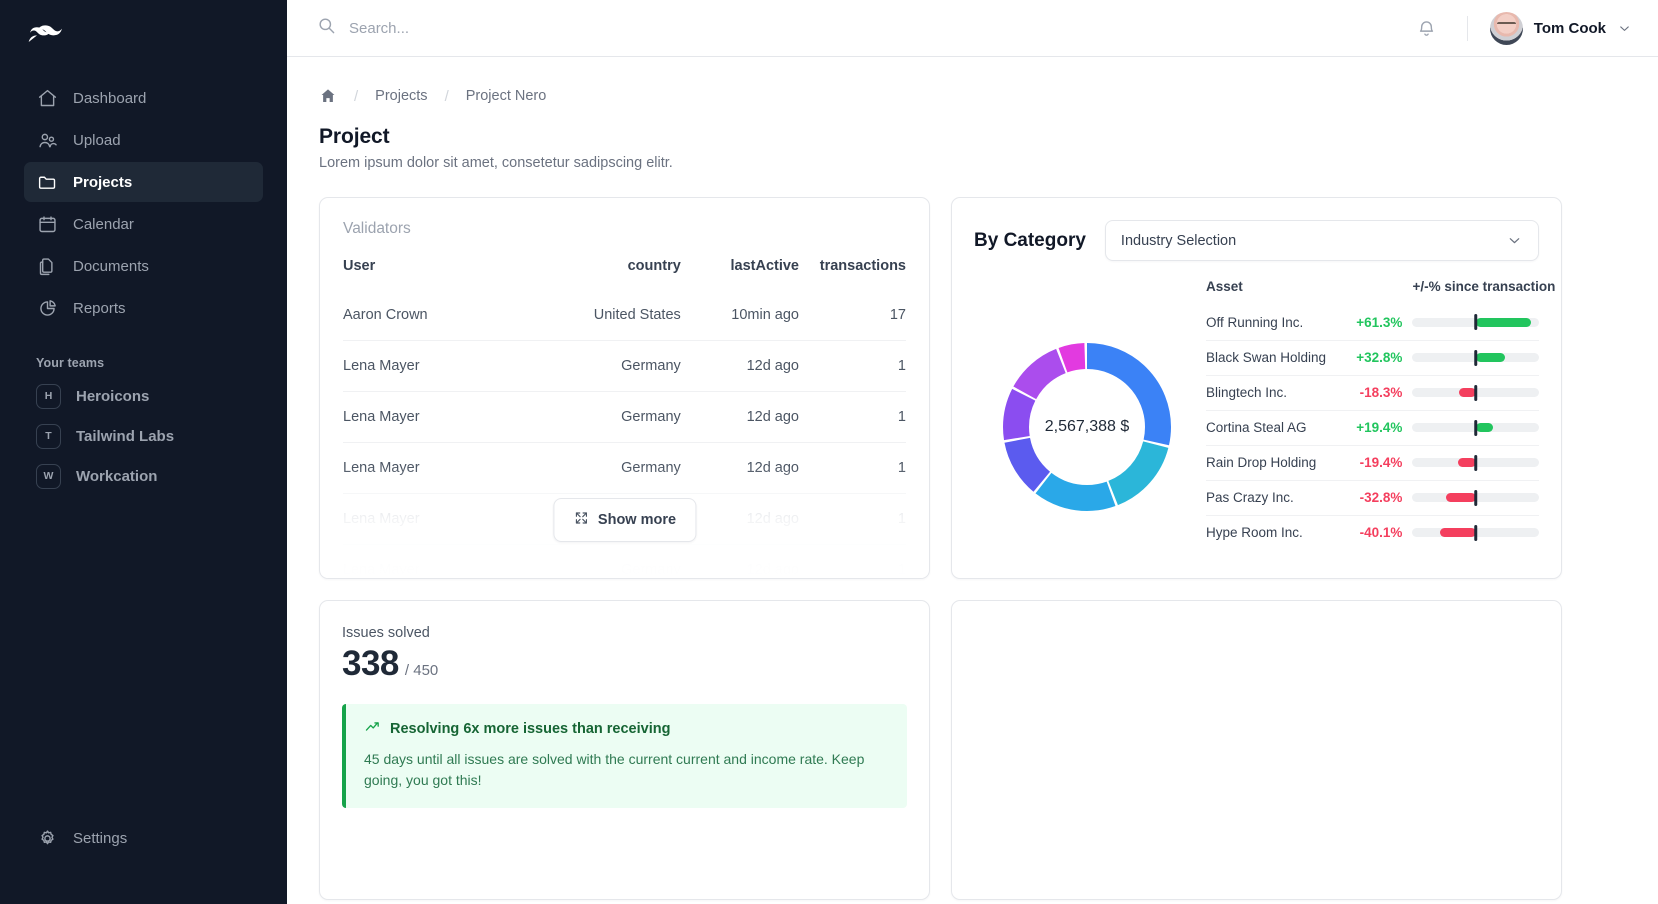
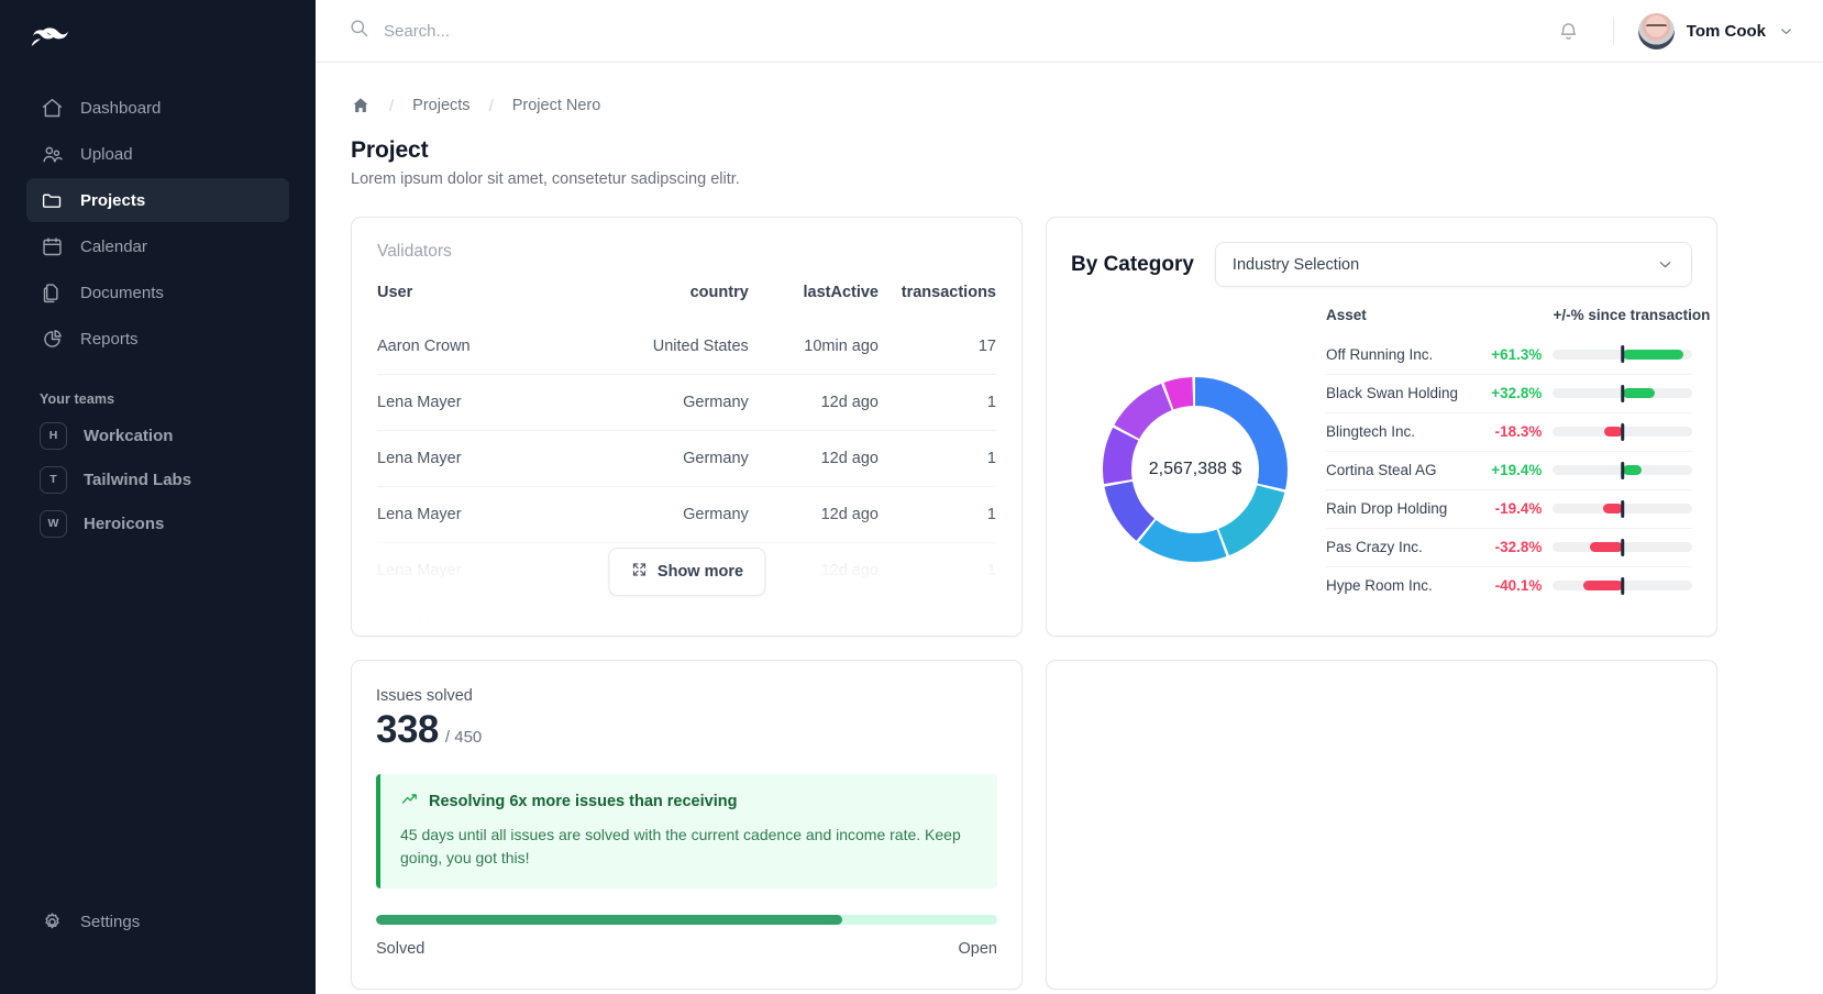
  Dashboard
  Upload
  Projects
  Calendar
  Documents
  Reports
  Your teams
  H
- Heroicons
+ Workcation
  T
  Tailwind Labs
  W
- Workcation
+ Heroicons
  Settings
  Search...
  Tom Cook
  /
  Projects
  /
  Project Nero
  Project
  Lorem ipsum dolor sit amet, consetetur sadipscing elitr.
  Validators
  User	country	lastActive	transactions
  Aaron Crown	United States	10min ago	17
  Lena Mayer	Germany	12d ago	1
  Lena Mayer	Germany	12d ago	1
  Show more
  By Category
  Industry Selection
  2,567,388 $
  Asset		+/-% since transaction
  Off Running Inc.	+61.3%
  Black Swan Holding	+32.8%
  Blingtech Inc.	-18.3%
  Cortina Steal AG	+19.4%
  Rain Drop Holding	-19.4%
  Pas Crazy Inc.	-32.8%
  Hype Room Inc.	-40.1%
  Issues solved
  338
  / 450
  Resolving 6x more issues than receiving
- 45 days until all issues are solved with the current current and income rate. Keep going, you got this!
+ 45 days until all issues are solved with the current cadence and income rate. Keep going, you got this!
+ Solved
+ Open
